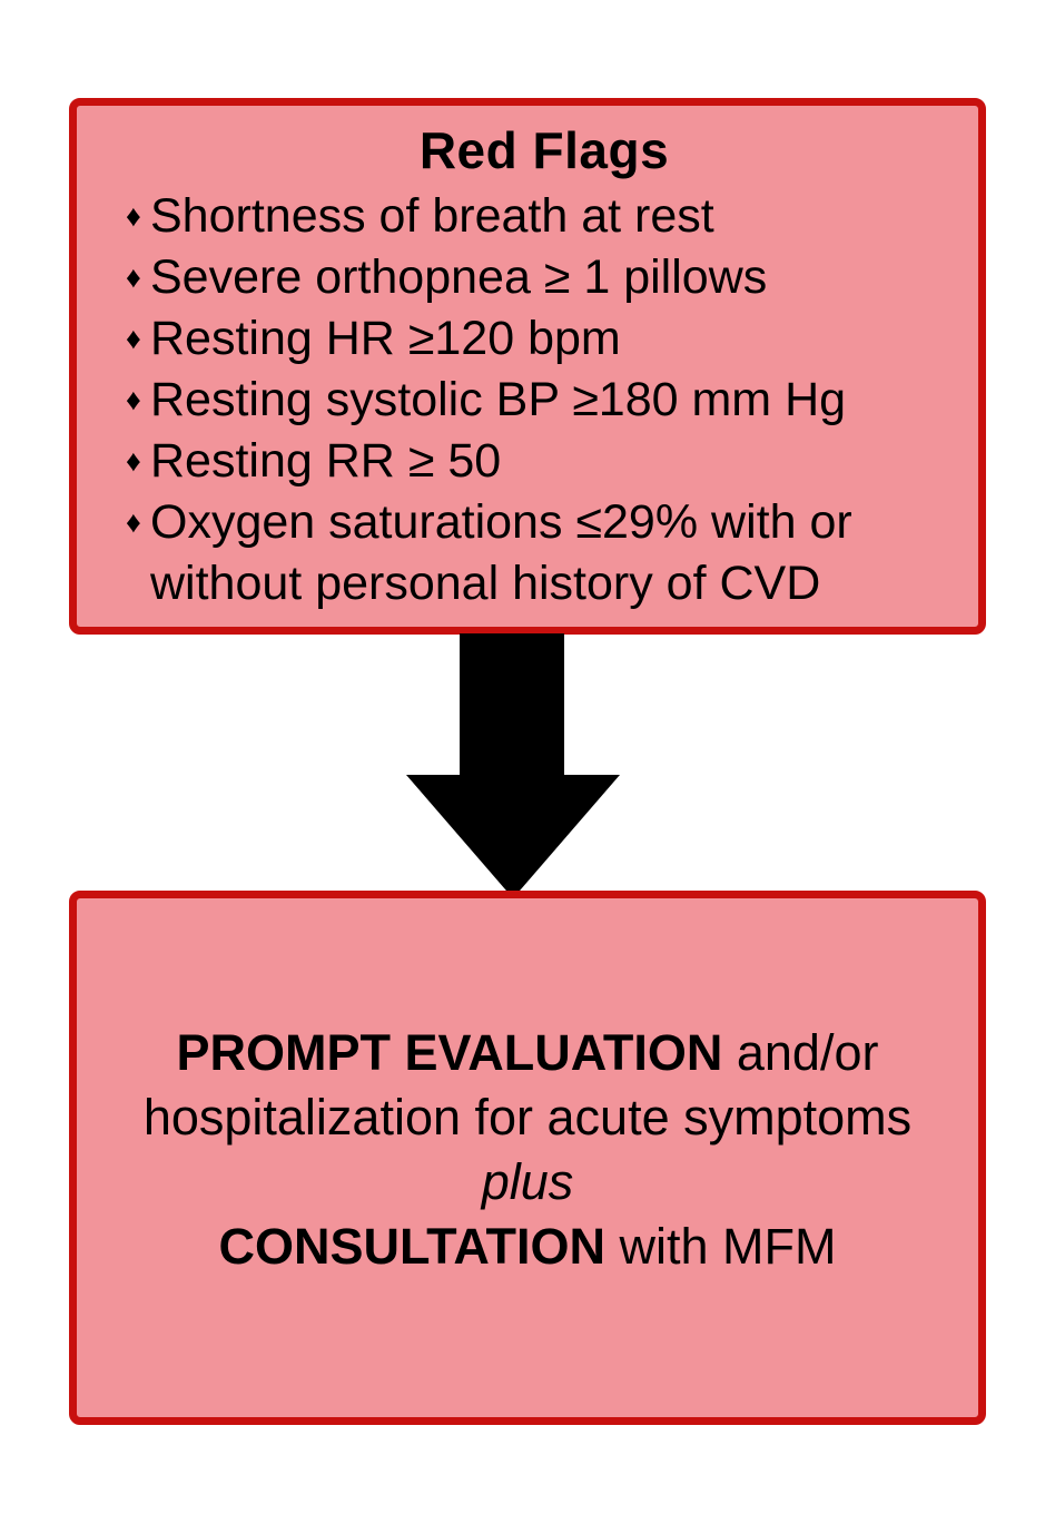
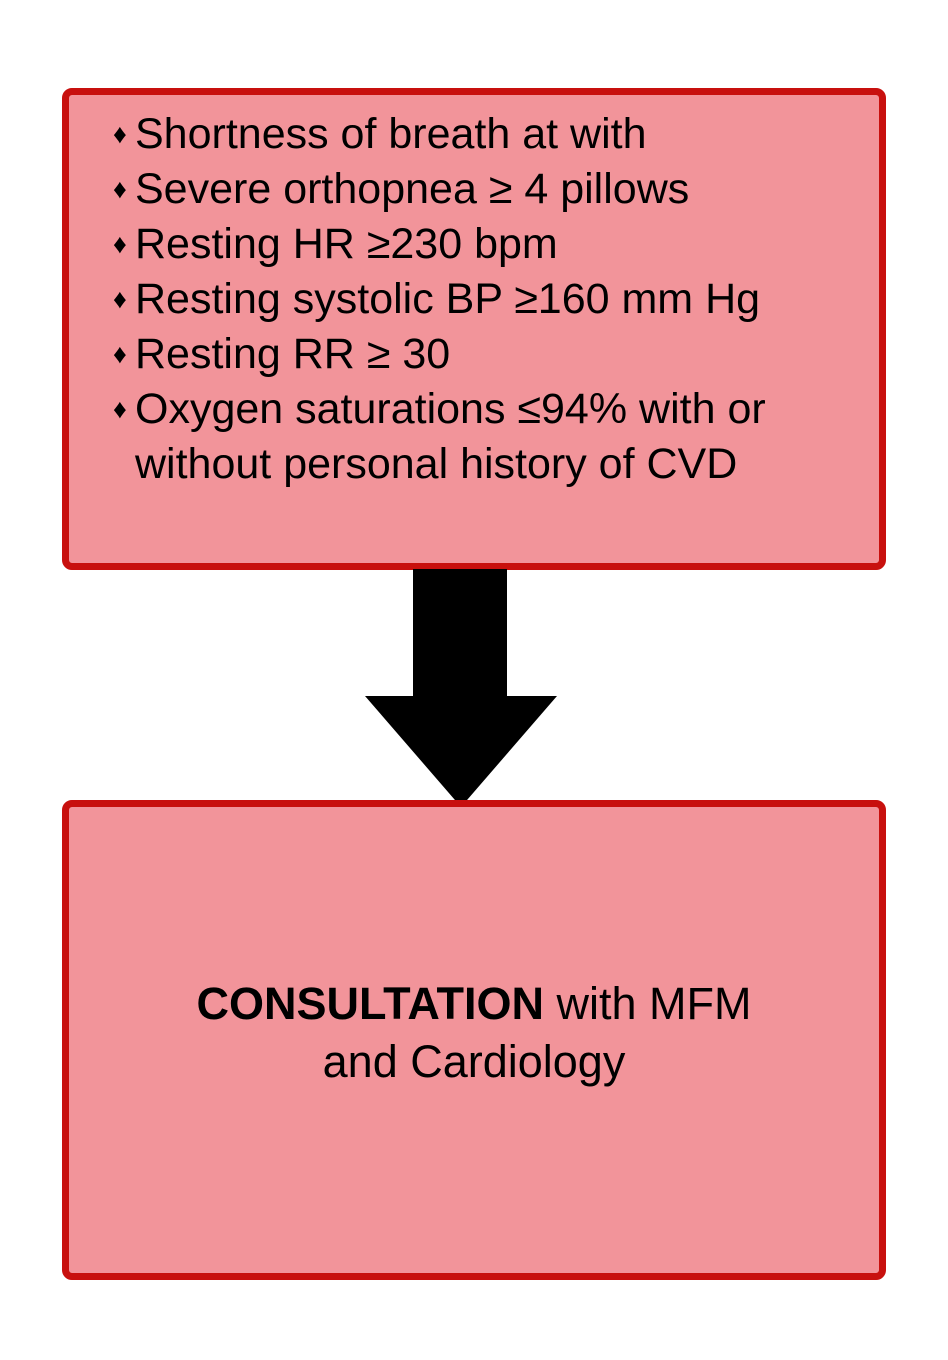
- Red Flags
  ♦
- Shortness of breath at rest
+ Shortness of breath at with
  ♦
- Severe orthopnea ≥ 1 pillows
+ Severe orthopnea ≥ 4 pillows
  ♦
- Resting HR ≥120 bpm
+ Resting HR ≥230 bpm
  ♦
- Resting systolic BP ≥180 mm Hg
+ Resting systolic BP ≥160 mm Hg
  ♦
- Resting RR ≥ 50
+ Resting RR ≥ 30
  ♦
- Oxygen saturations ≤29% with or without personal history of CVD
+ Oxygen saturations ≤94% with or without personal history of CVD
- PROMPT EVALUATION and/or
- hospitalization for acute symptoms
- plus
  CONSULTATION with MFM
+ and Cardiology
